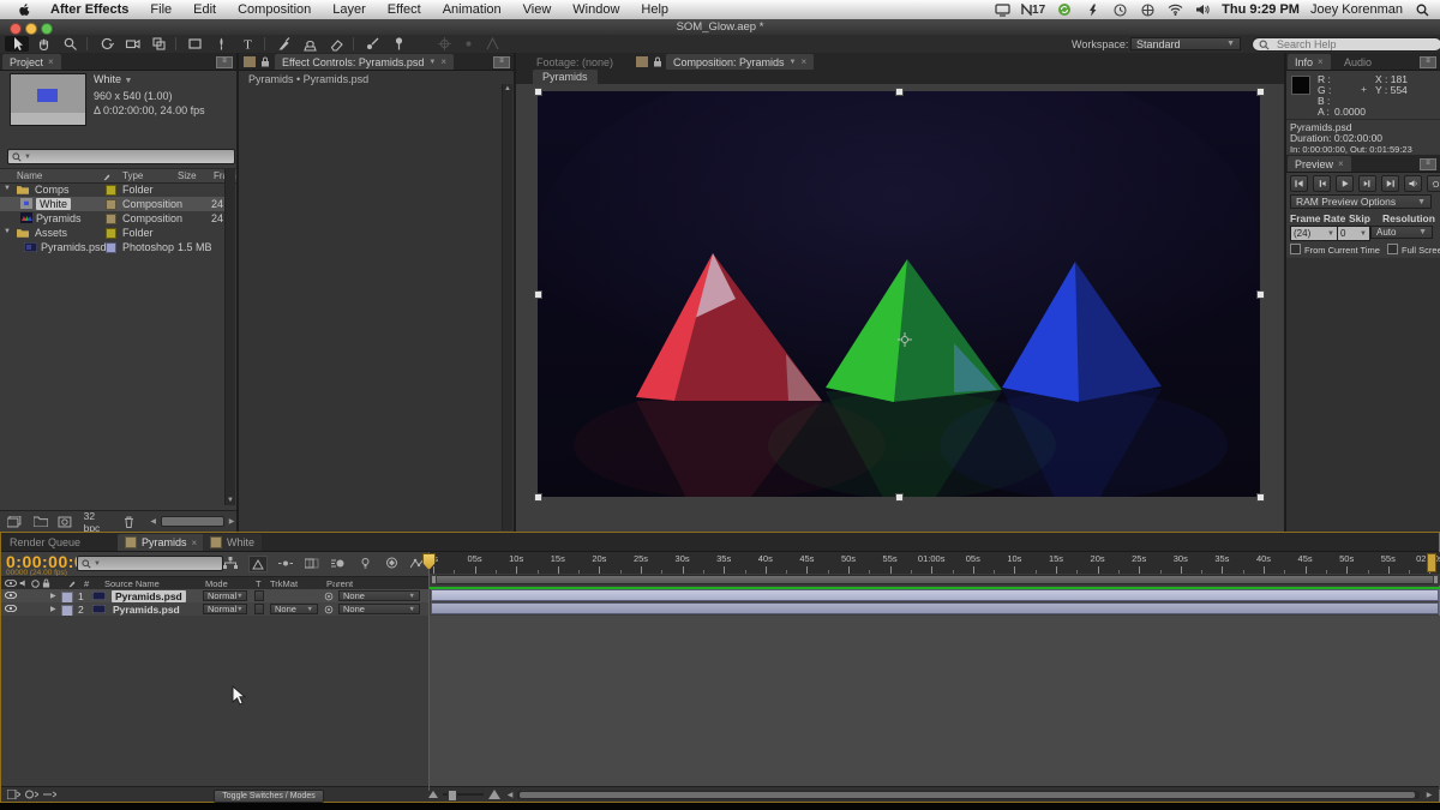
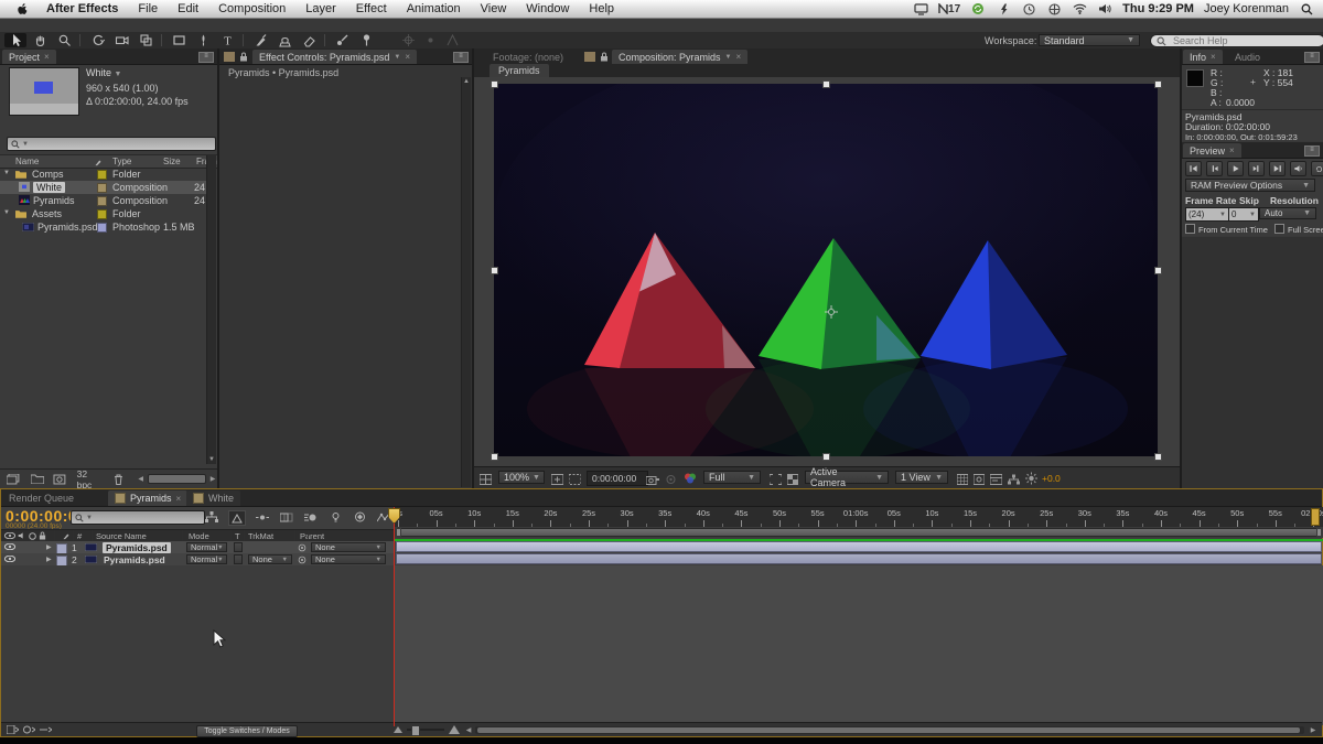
  After Effects
  File
  Edit
  Composition
  Layer
  Effect
  Animation
  View
  Window
  Help
  17
  Thu 9:29 PM
  Joey Korenman
- SOM_Glow.aep *
  T
  Workspace:
  Standard
  Search Help
  Project
  ×
  White
  960 x 540 (1.00)
  Δ 0:02:00:00, 24.00 fps
  Name
  Type
  Size
  Comps
  Folder
  White
  Composition
  24
  Pyramids
  Composition
  24
  Assets
  Folder
  Pyramids.psd
  Photoshop
  1.5 MB
  32 bpc
  Effect Controls: Pyramids.psd
  ×
  Pyramids • Pyramids.psd
  Footage: (none)
  Composition: Pyramids
  ×
  Pyramids
+ 100%
+ 0:00:00:00
+ Full
+ Active Camera
+ 1 View
+ +0.0
  Info
  ×
  Audio
  R :
  G :
  B :
  A :
  0.0000
  +
  X : 181
  Y : 554
  Pyramids.psd
  Duration: 0:02:00:00
  In: 0:00:00:00, Out: 0:01:59:23
  Preview
  ×
  RAM Preview Options
  Frame Rate
  Skip
  Resolution
  (24)
  0
  Auto
  From Current Time
  Full Scre
  Render Queue
  Pyramids
  ×
  White
  0:00:00:
  #
  Source Name
  Mode
  T
  TrkMat
  Prent
  1
  Pyramids.psd
  Normal
  None
  2
  Pyramids.psd
  Normal
  None
  None
  05s
  10s
  15s
  20s
  25s
  30s
  35s
  40s
  45s
  50s
  55s
  01:00s
  05s
  10s
  15s
  20s
  25s
  30s
  35s
  40s
  45s
  50s
  55s
